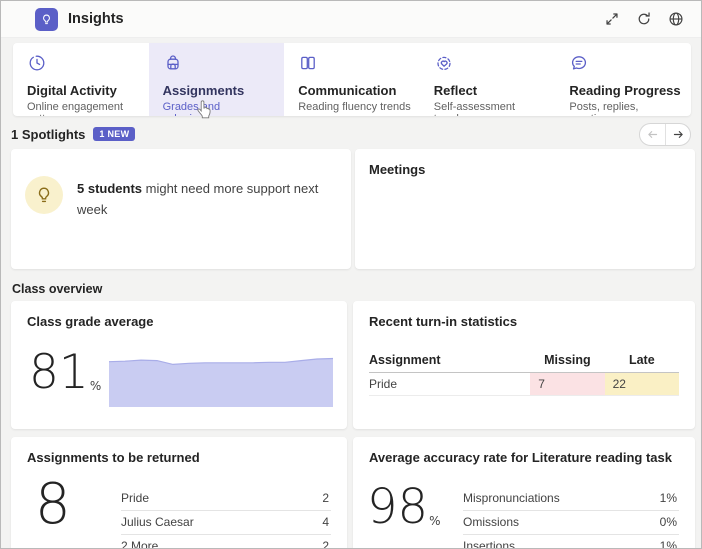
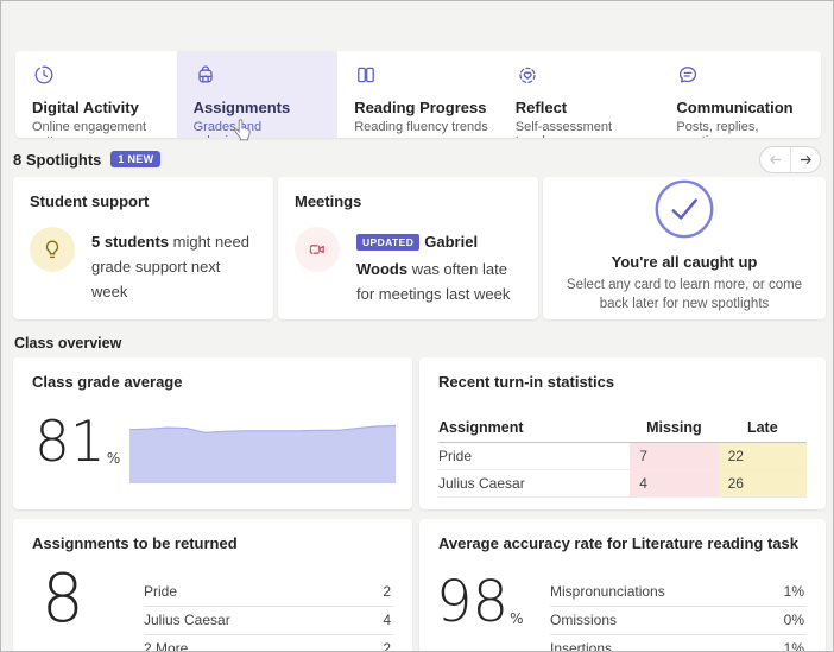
- Insights
  Digital Activity
  Assignments
- Communication
+ Reading Progress
  Reading fluency trends
  Reflect
  Self-assessment
- Reading Progress
+ Communication
- 1 Spotlights
+ 8 Spotlights
  1 NEW
+ Student support
- 5 students might need more support next week
+ 5 students might need grade support next week
  Meetings
+ UPDATED Gabriel Woods was often late for meetings last week
+ You're all caught up
+ Select any card to learn more, or come back later for new spotlights
  Class overview
  Class grade average
  81
  %
  Recent turn-in statistics
  Assignment	Missing	Late
  Pride	7	22
+ Julius Caesar	4	26
  Assignments to be returned
  8
  Pride
  2
  Julius Caesar
  4
  2 More
  2
  Average accuracy rate for Literature reading task
  98
  %
  Mispronunciations
  1%
  Omissions
  0%
  Insertions
  1%
